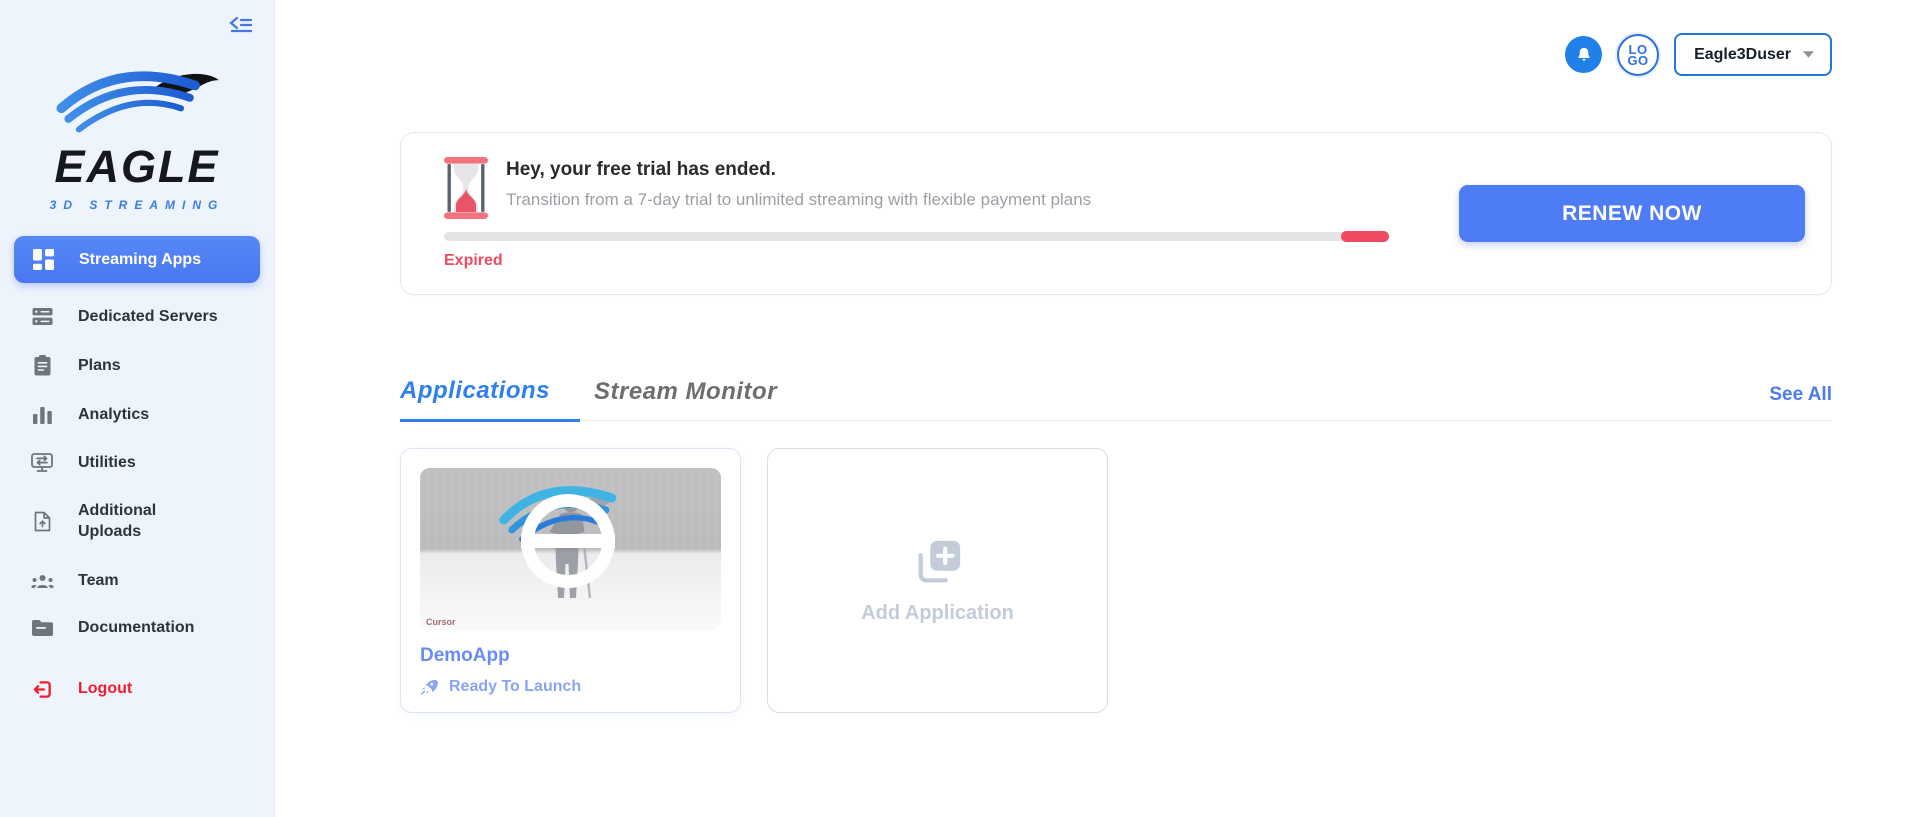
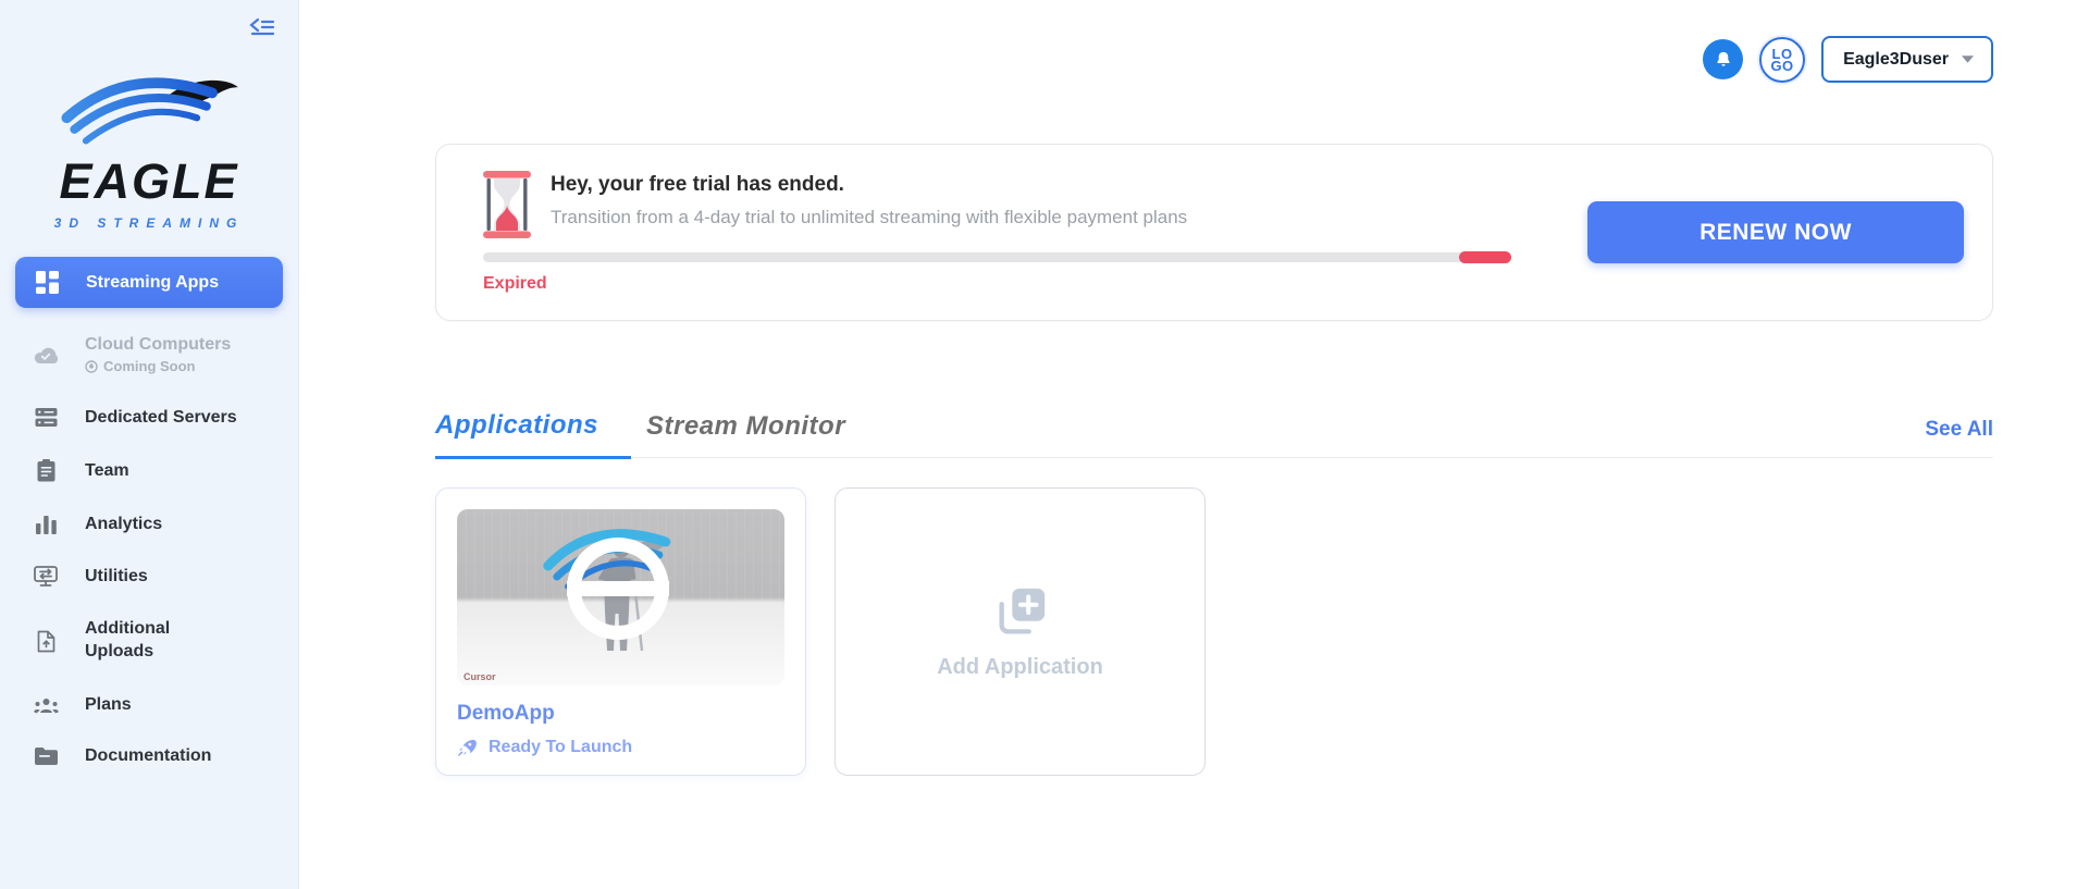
  EAGLE
  3D STREAMING
  Streaming Apps
+ Cloud Computers
+ Coming Soon
  Dedicated Servers
- Plans
+ Team
  Analytics
  Utilities
  Additional Uploads
- Team
+ Plans
  Documentation
- Logout
  LOGO
  Eagle3Duser
  Hey, your free trial has ended.
- Transition from a 7-day trial to unlimited streaming with flexible payment plans
+ Transition from a 4-day trial to unlimited streaming with flexible payment plans
  Expired
  RENEW NOW
  Applications
  Stream Monitor
  See All
  Cursor
  DemoApp
  Ready To Launch
  Add Application
